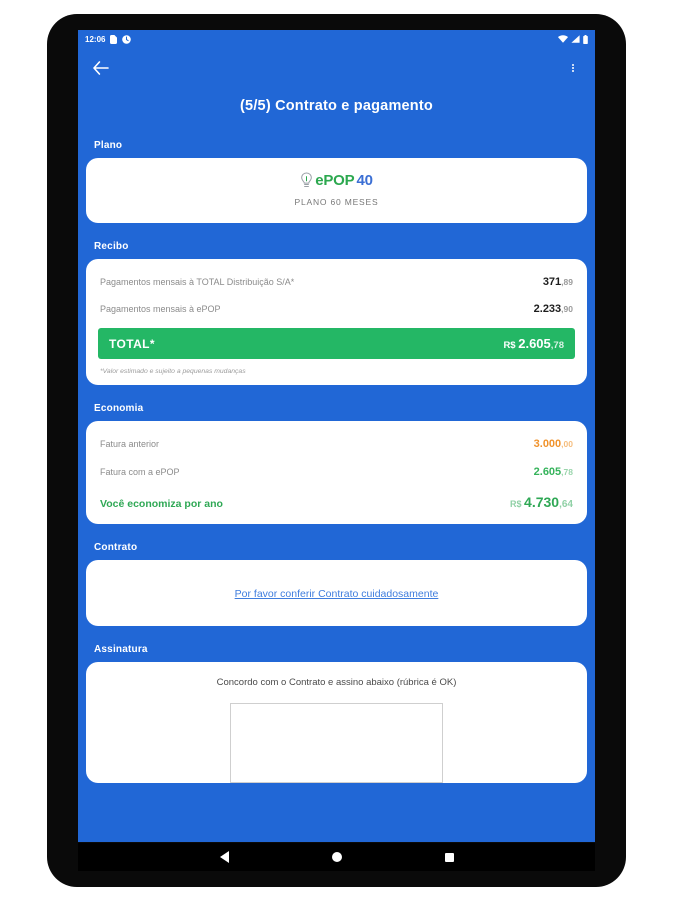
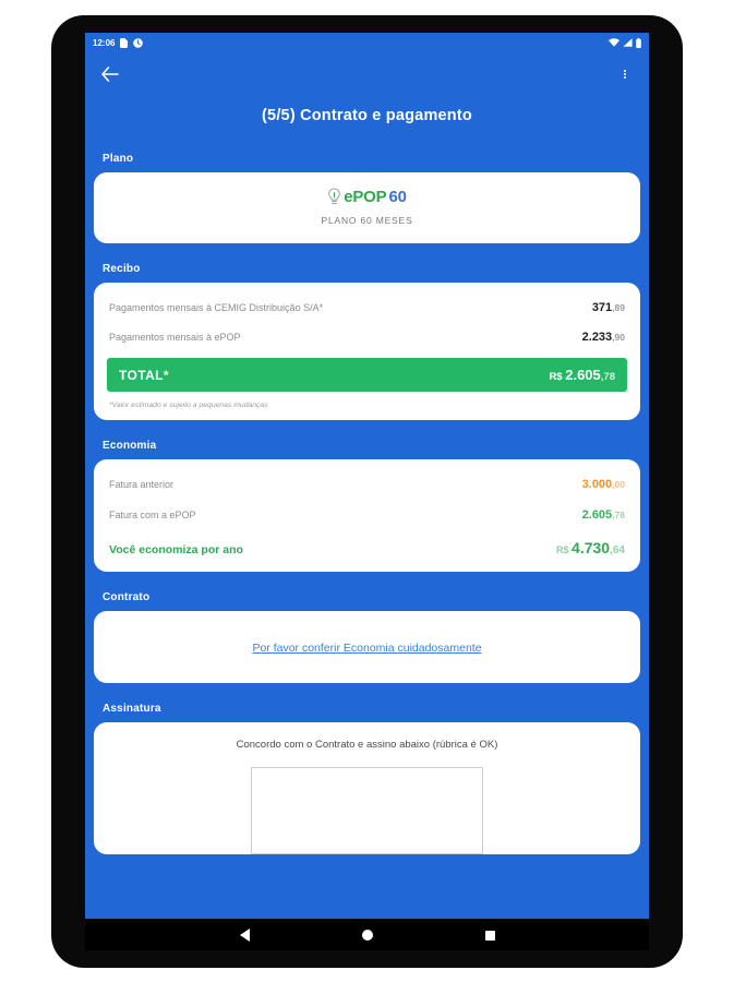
  12:06
  (5/5) Contrato e pagamento
  Plano
  ePOP
- 40
+ 60
  PLANO 60 MESES
  Recibo
- Pagamentos mensais à TOTAL Distribuição S/A*
+ Pagamentos mensais à CEMIG Distribuição S/A*
  371,89
  Pagamentos mensais à ePOP
  2.233,90
  TOTAL*
  R$ 2.605,78
  Economia
  Fatura anterior
  3.000,00
  Fatura com a ePOP
  2.605,78
  Você economiza por ano
  R$ 4.730,64
  Contrato
- Por favor conferir Contrato cuidadosamente
+ Por favor conferir Economia cuidadosamente
  Assinatura
  Concordo com o Contrato e assino abaixo (rúbrica é OK)
